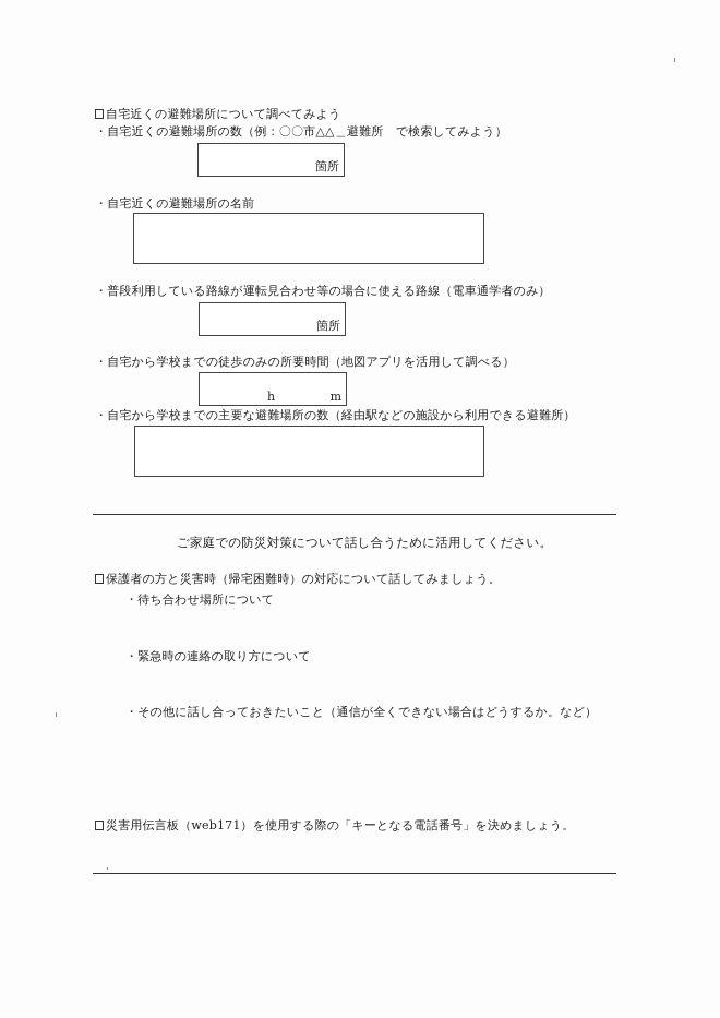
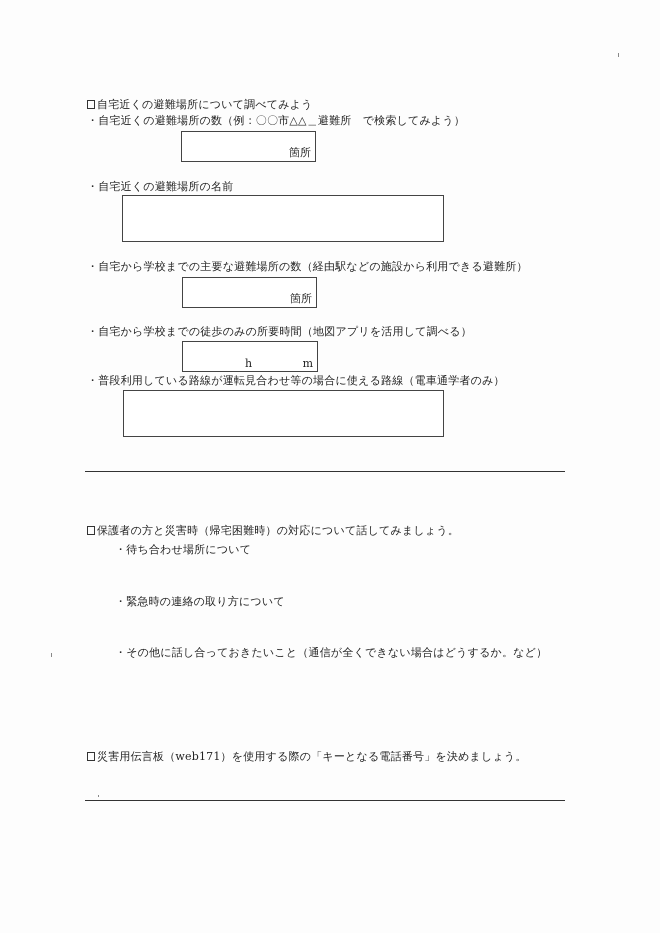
  自宅近くの避難場所について調べてみよう
  ・自宅近くの避難場所の数（例：〇〇市△△＿避難所 で検索してみよう）
  箇所
  ・自宅近くの避難場所の名前
- ・普段利用している路線が運転見合わせ等の場合に使える路線（電車通学者のみ）
+ ・自宅から学校までの主要な避難場所の数（経由駅などの施設から利用できる避難所）
  箇所
  ・自宅から学校までの徒歩のみの所要時間（地図アプリを活用して調べる）
  h
  m
- ・自宅から学校までの主要な避難場所の数（経由駅などの施設から利用できる避難所）
+ ・普段利用している路線が運転見合わせ等の場合に使える路線（電車通学者のみ）
- ご家庭での防災対策について話し合うために活用してください。
  保護者の方と災害時（帰宅困難時）の対応について話してみましょう。
  ・待ち合わせ場所について
  ・緊急時の連絡の取り方について
  ・その他に話し合っておきたいこと（通信が全くできない場合はどうするか。など）
  災害用伝言板（web171）を使用する際の「キーとなる電話番号」を決めましょう。
